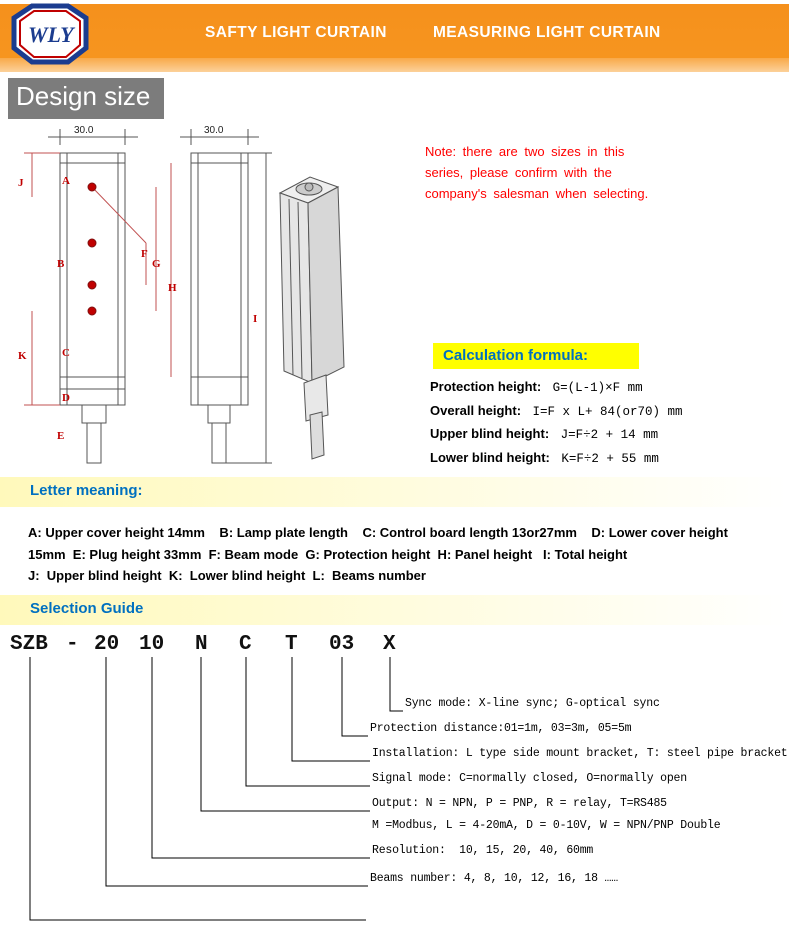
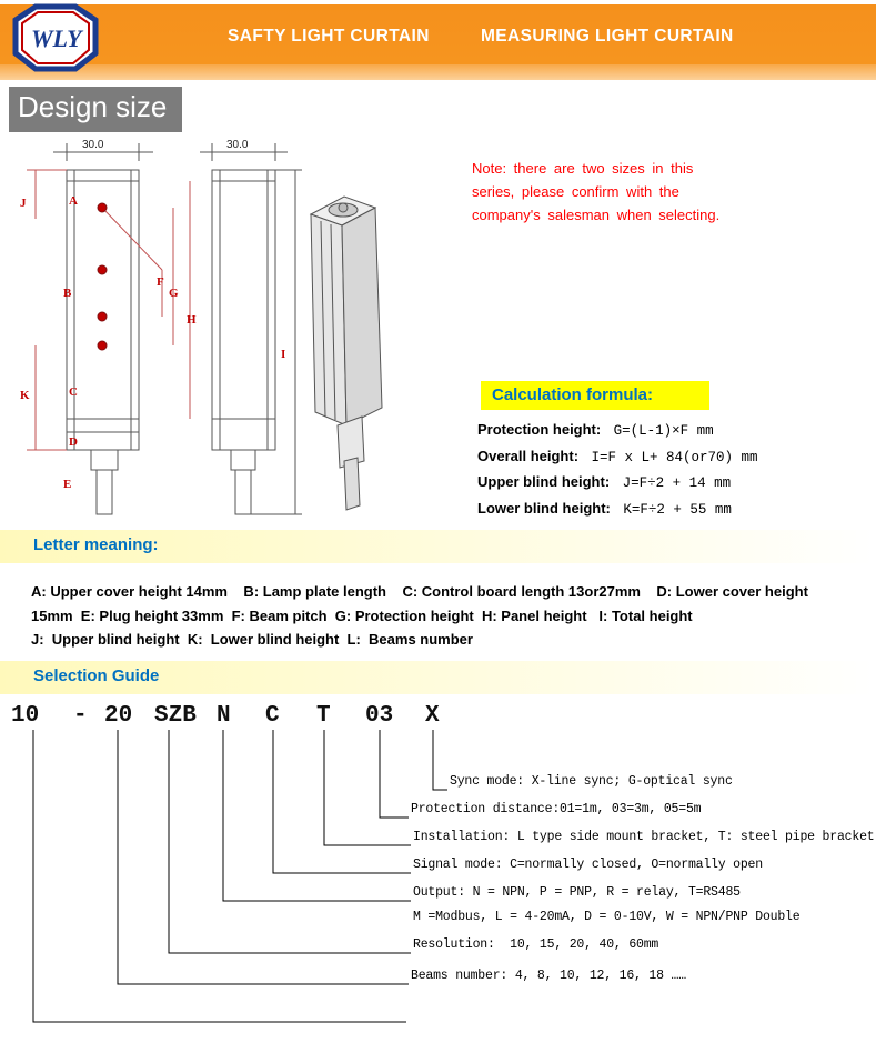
  SAFTY LIGHT CURTAIN
  MEASURING LIGHT CURTAIN
  WLY
  Design size
  30.0
  30.0
  A
  B
  C
  D
  E
  F
  G
  H
  I
  J
  K
  Note: there are two sizes in this
  series, please confirm with the
  company's salesman when selecting.
  Calculation formula:
  Protection height: G=(L-1)×F mm
  Overall height: I=F x L+ 84(or70) mm
  Upper blind height: J=F÷2 + 14 mm
  Lower blind height: K=F÷2 + 55 mm
  Letter meaning:
  A: Upper cover height 14mm B: Lamp plate length C: Control board length 13or27mm D: Lower cover height
- 15mm E: Plug height 33mm F: Beam mode G: Protection height H: Panel height I: Total height
+ 15mm E: Plug height 33mm F: Beam pitch G: Protection height H: Panel height I: Total height
  J: Upper blind height K: Lower blind height L: Beams number
  Selection Guide
- SZB
+ 10
  -
  20
- 10
+ SZB
  N
  C
  T
  03
  X
  Sync mode: X-line sync; G-optical sync
  Protection distance:01=1m, 03=3m, 05=5m
  Installation: L type side mount bracket, T: steel pipe bracket
  Signal mode: C=normally closed, O=normally open
  Output: N = NPN, P = PNP, R = relay, T=RS485
  M =Modbus, L = 4-20mA, D = 0-10V, W = NPN/PNP Double
  Resolution: 10, 15, 20, 40, 60mm
  Beams number: 4, 8, 10, 12, 16, 18 ……
